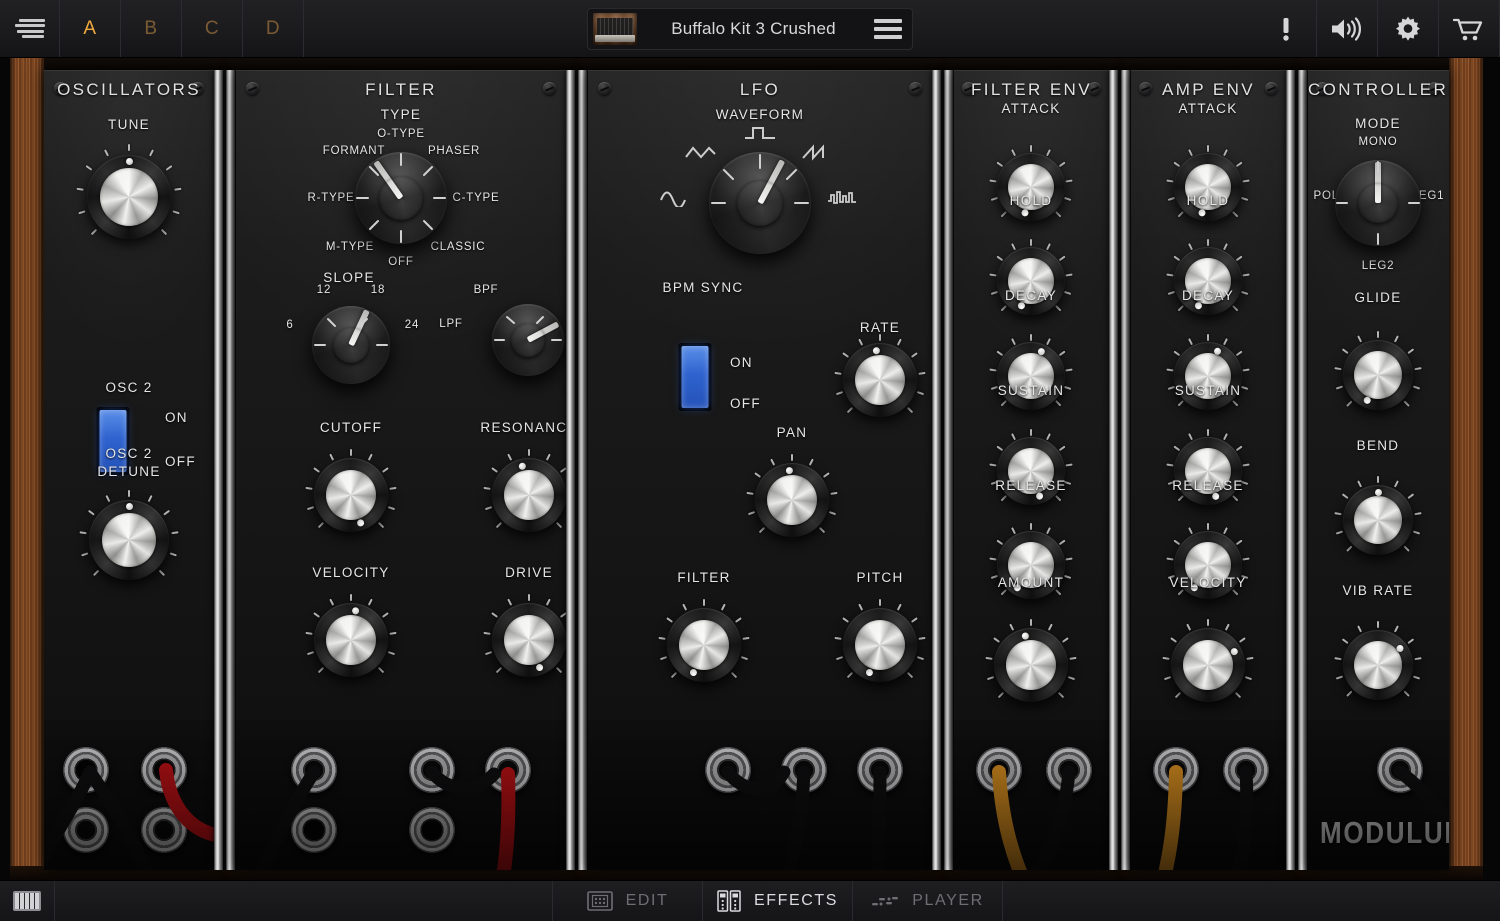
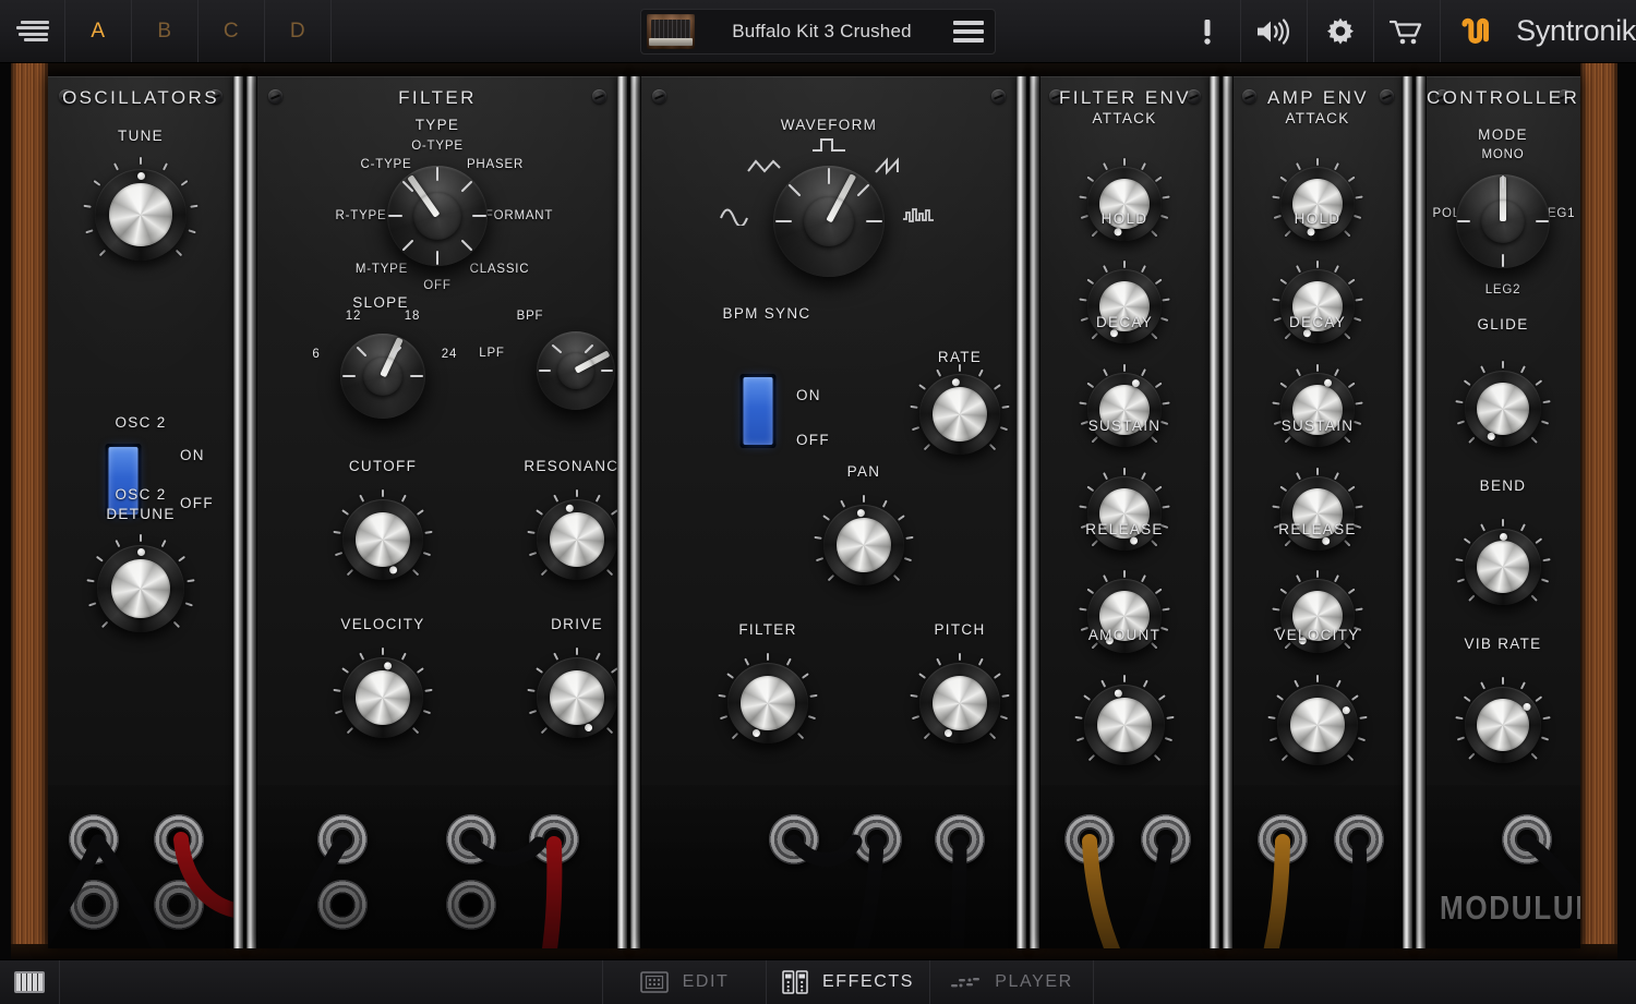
  A
  B
  C
  D
+ Syntronik
  Buffalo Kit 3 Crushed
  OSCILLATORS
  TUNE
  OSC 2
  ON
  OFF
  OSC 2
  DETUNE
  FILTER
  TYPE
  O-TYPE
- FORMANT
+ C-TYPE
  PHASER
  R-TYPE
- C-TYPE
+ FORMANT
  M-TYPE
  CLASSIC
  OFF
  SLOPE
  12
  18
  6
  24
  BPF
  LPF
  CUTOFF
  RESONANC
  VELOCITY
  DRIVE
- LFO
  WAVEFORM
  BPM SYNC
  ON
  OFF
  RATE
  PAN
  FILTER
  PITCH
  FILTER ENV
  ATTACK
  HOLD
  DECAY
  SUSTAIN
  RELEASE
  AMOUNT
  AMP ENV
  ATTACK
  HOLD
  DECAY
  SUSTAIN
  RELEASE
  VELOCITY
  CONTROLLER
  MODE
  MONO
  EG1
  LEG2
  GLIDE
  BEND
  VIB RATE
  EDIT
  EFFECTS
  PLAYER
